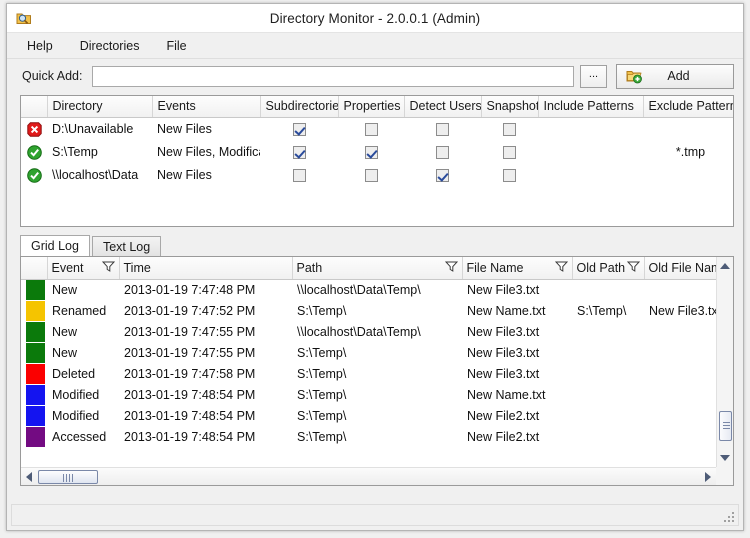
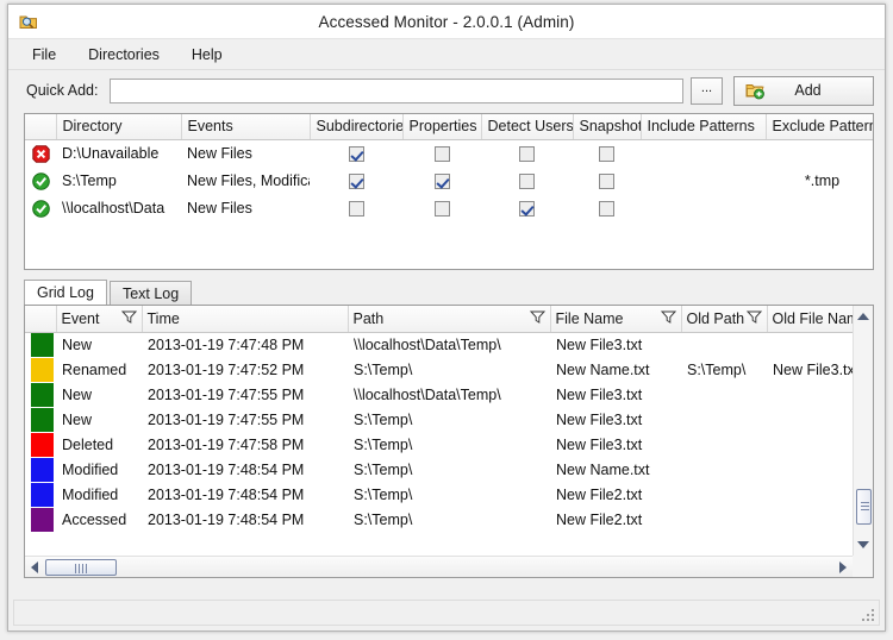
- Directory Monitor - 2.0.0.1 (Admin)
+ Accessed Monitor - 2.0.0.1 (Admin)
- Help
+ File
  Directories
- File
+ Help
  Quick Add:
  ...
  Add
  	Directory	Events	Subdirectorie	Properties	Detect Users	Snapsho	Include Patterns	Exclude Patter
  	D:\Unavailable	New Files
  	S:\Temp	New Files, Modific						*.tmp
  	\\localhost\Data	New Files
  Grid Log
  Text Log
  	Event	Time	Path	File Name	Old Path	Old File Na
  	New	2013-01-19 7:47:48 PM	\\localhost\Data\Temp\	New File3.txt
  	Renamed	2013-01-19 7:47:52 PM	S:\Temp\	New Name.txt	S:\Temp\	New File3.tx
  	New	2013-01-19 7:47:55 PM	\\localhost\Data\Temp\	New File3.txt
  	New	2013-01-19 7:47:55 PM	S:\Temp\	New File3.txt
  	Deleted	2013-01-19 7:47:58 PM	S:\Temp\	New File3.txt
  	Modified	2013-01-19 7:48:54 PM	S:\Temp\	New Name.txt
  	Modified	2013-01-19 7:48:54 PM	S:\Temp\	New File2.txt
  	Accessed	2013-01-19 7:48:54 PM	S:\Temp\	New File2.txt
